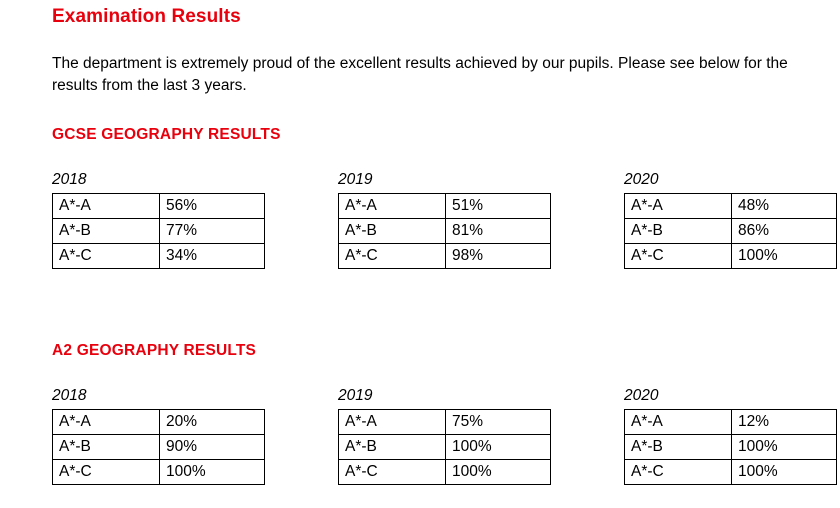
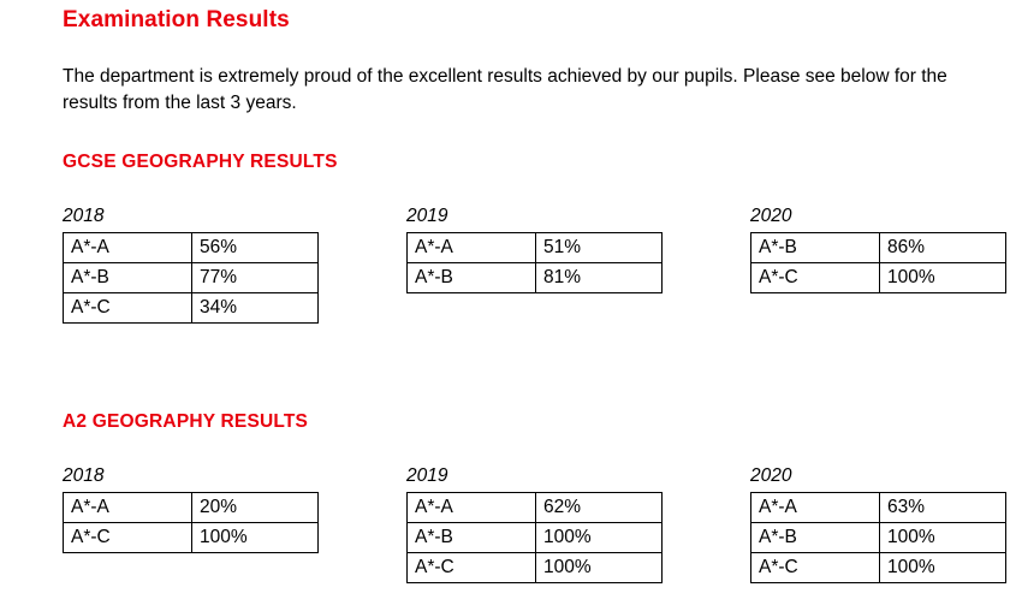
  Examination Results
  The department is extremely proud of the excellent results achieved by our pupils. Please see below for the results from the last 3 years.
  GCSE GEOGRAPHY RESULTS
  2018
  A*-A	56%
  A*-B	77%
  A*-C	34%
  2019
  A*-A	51%
  A*-B	81%
- A*-C	98%
  2020
- A*-A	48%
  A*-B	86%
  A*-C	100%
  A2 GEOGRAPHY RESULTS
  2018
  A*-A	20%
- A*-B	90%
  A*-C	100%
  2019
- A*-A	75%
+ A*-A	62%
  A*-B	100%
  A*-C	100%
  2020
- A*-A	12%
+ A*-A	63%
  A*-B	100%
  A*-C	100%
